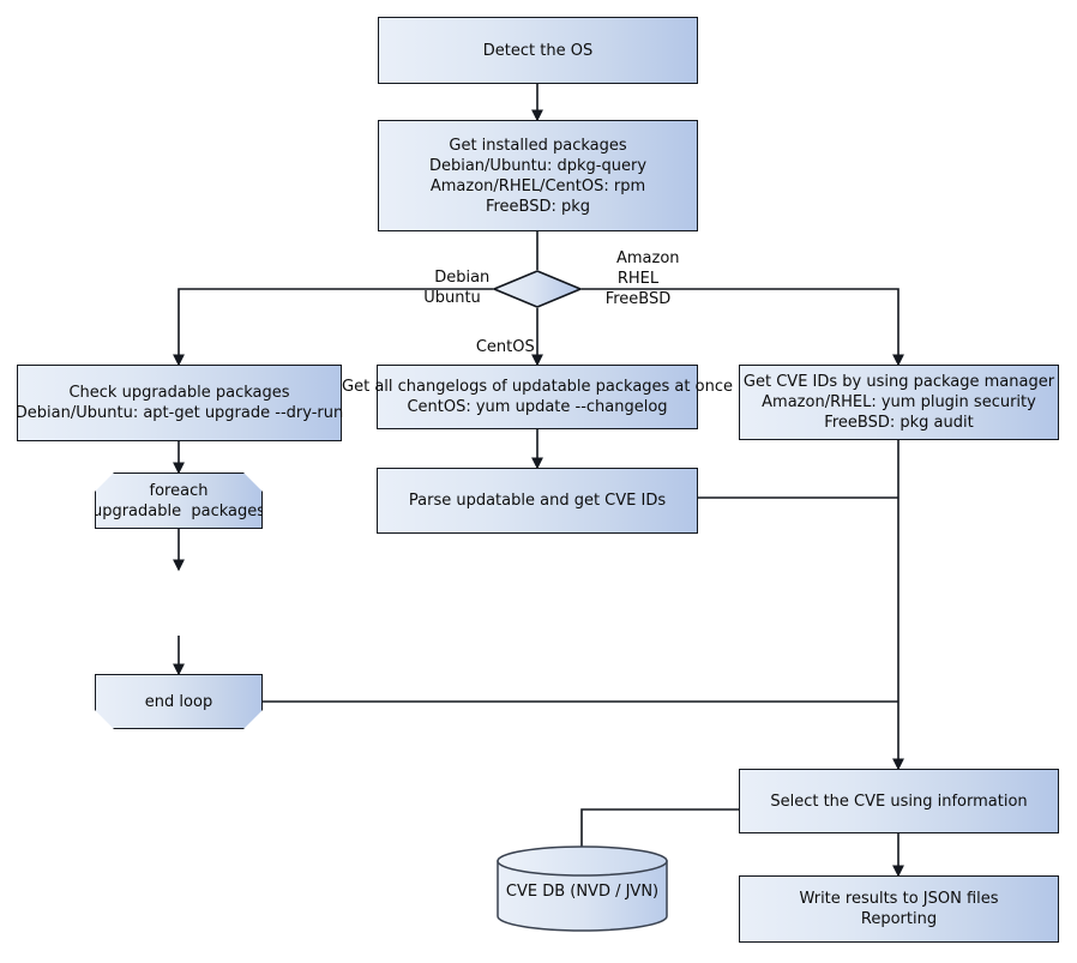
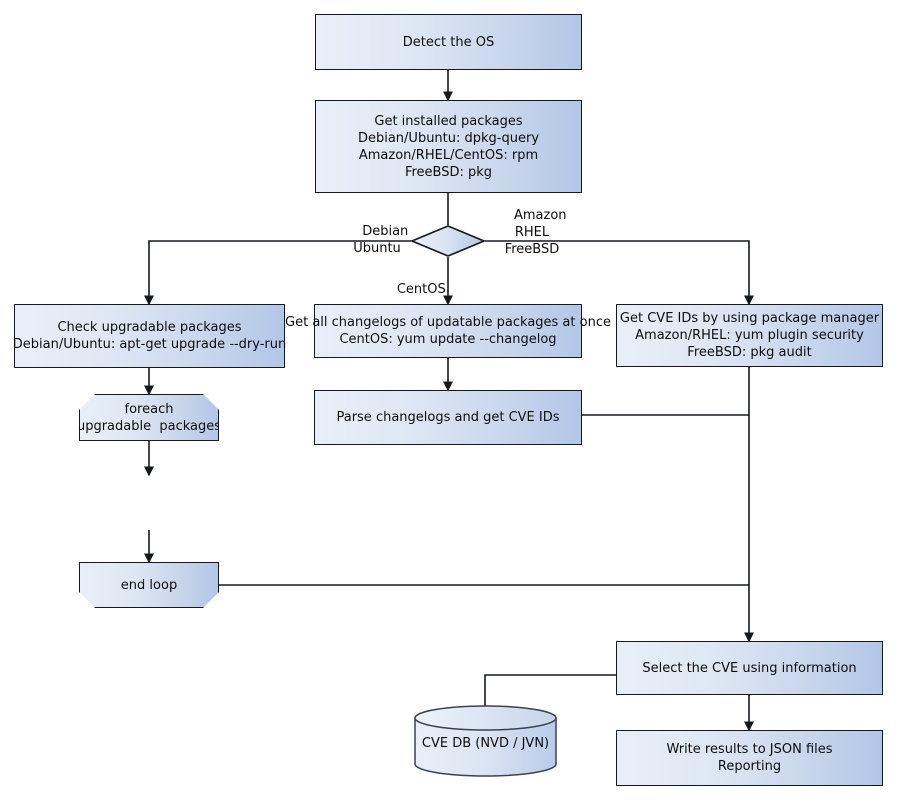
  Detect the OS
  Get installed packages
  Debian/Ubuntu: dpkg-query
  Amazon/RHEL/CentOS: rpm
  FreeBSD: pkg
  Debian
  Ubuntu
  Amazon
  RHEL
  FreeBSD
  CentOS
  Check upgradable packages
  Debian/Ubuntu: apt-get upgrade --dry-run
  Get all changelogs of updatable packages at once
  CentOS: yum update --changelog
  Get CVE IDs by using package manager
  Amazon/RHEL: yum plugin security
  FreeBSD: pkg audit
  foreach
  upgradable packages
- Parse updatable and get CVE IDs
+ Parse changelogs and get CVE IDs
  end loop
  Select the CVE using information
  CVE DB (NVD / JVN)
  Write results to JSON files
  Reporting
